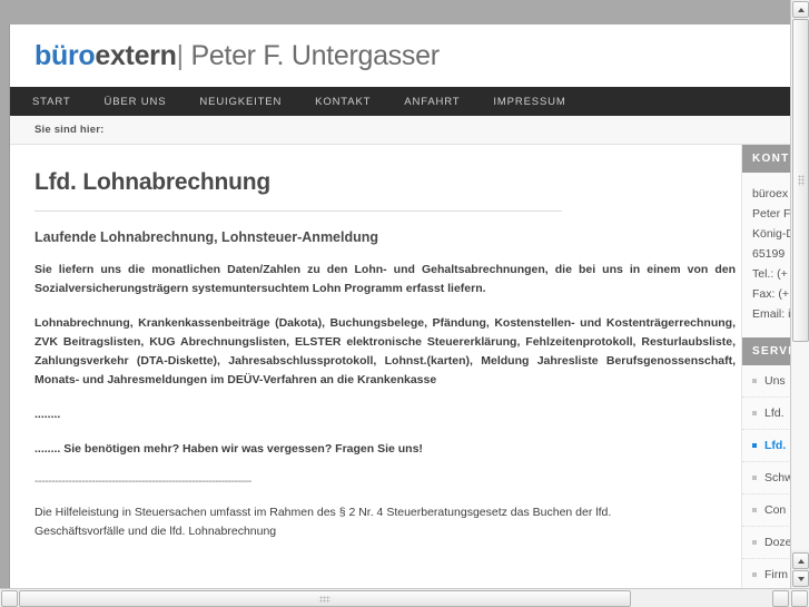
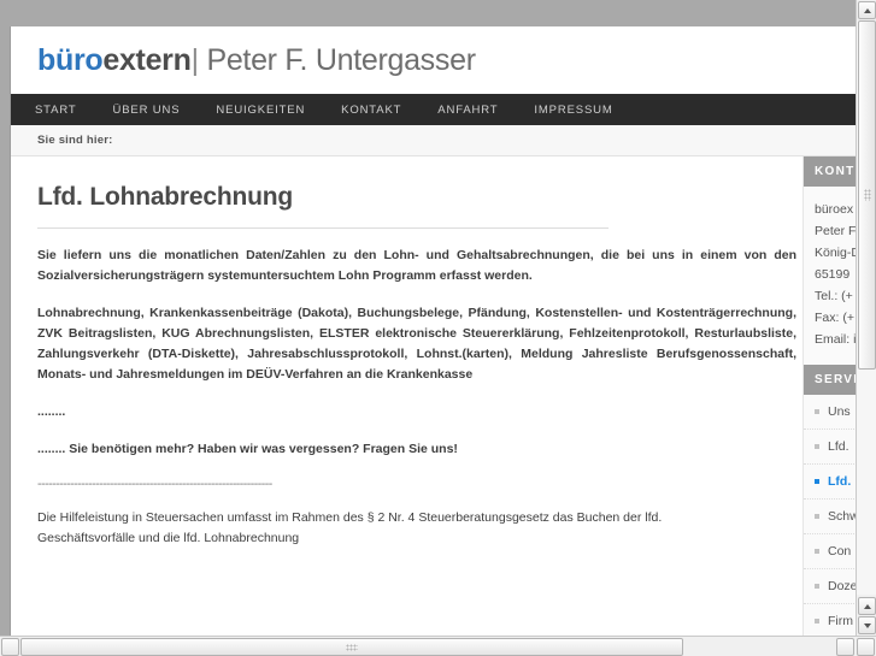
  büroextern| Peter F. Untergasser
  START
  ÜBER UNS
  NEUIGKEITEN
  KONTAKT
  ANFAHRT
  IMPRESSUM
  Sie sind hier:
  Lfd. Lohnabrechnung
- Laufende Lohnabrechnung, Lohnsteuer-Anmeldung
- Sie liefern uns die monatlichen Daten/Zahlen zu den Lohn- und Gehaltsabrechnungen, die bei uns in einem von den Sozialversicherungsträgern systemuntersuchtem Lohn Programm erfasst liefern.
+ Sie liefern uns die monatlichen Daten/Zahlen zu den Lohn- und Gehaltsabrechnungen, die bei uns in einem von den Sozialversicherungsträgern systemuntersuchtem Lohn Programm erfasst werden.
  Lohnabrechnung, Krankenkassenbeiträge (Dakota), Buchungsbelege, Pfändung, Kostenstellen- und Kostenträgerrechnung, ZVK Beitragslisten, KUG Abrechnungslisten, ELSTER elektronische Steuererklärung, Fehlzeitenprotokoll, Resturlaubsliste, Zahlungsverkehr (DTA-Diskette), Jahresabschlussprotokoll, Lohnst.(karten), Meldung Jahresliste Berufsgenossenschaft, Monats- und Jahresmeldungen im DEÜV-Verfahren an die Krankenkasse
  ........
  ........ Sie benötigen mehr? Haben wir was vergessen? Fragen Sie uns!
  -----------------------------------------------------------------
  Die Hilfeleistung in Steuersachen umfasst im Rahmen des § 2 Nr. 4 Steuerberatungsgesetz das Buchen der lfd. Geschäftsvorfälle und die lfd. Lohnabrechnung
  KONT
  büroex
  Peter F
  König-
  65199
  Tel.: (+
  Fax: (+
  Email:
  SERV
  Uns
  Lfd.
  Lfd.
  Schw
  Con
  Doze
  Firm
